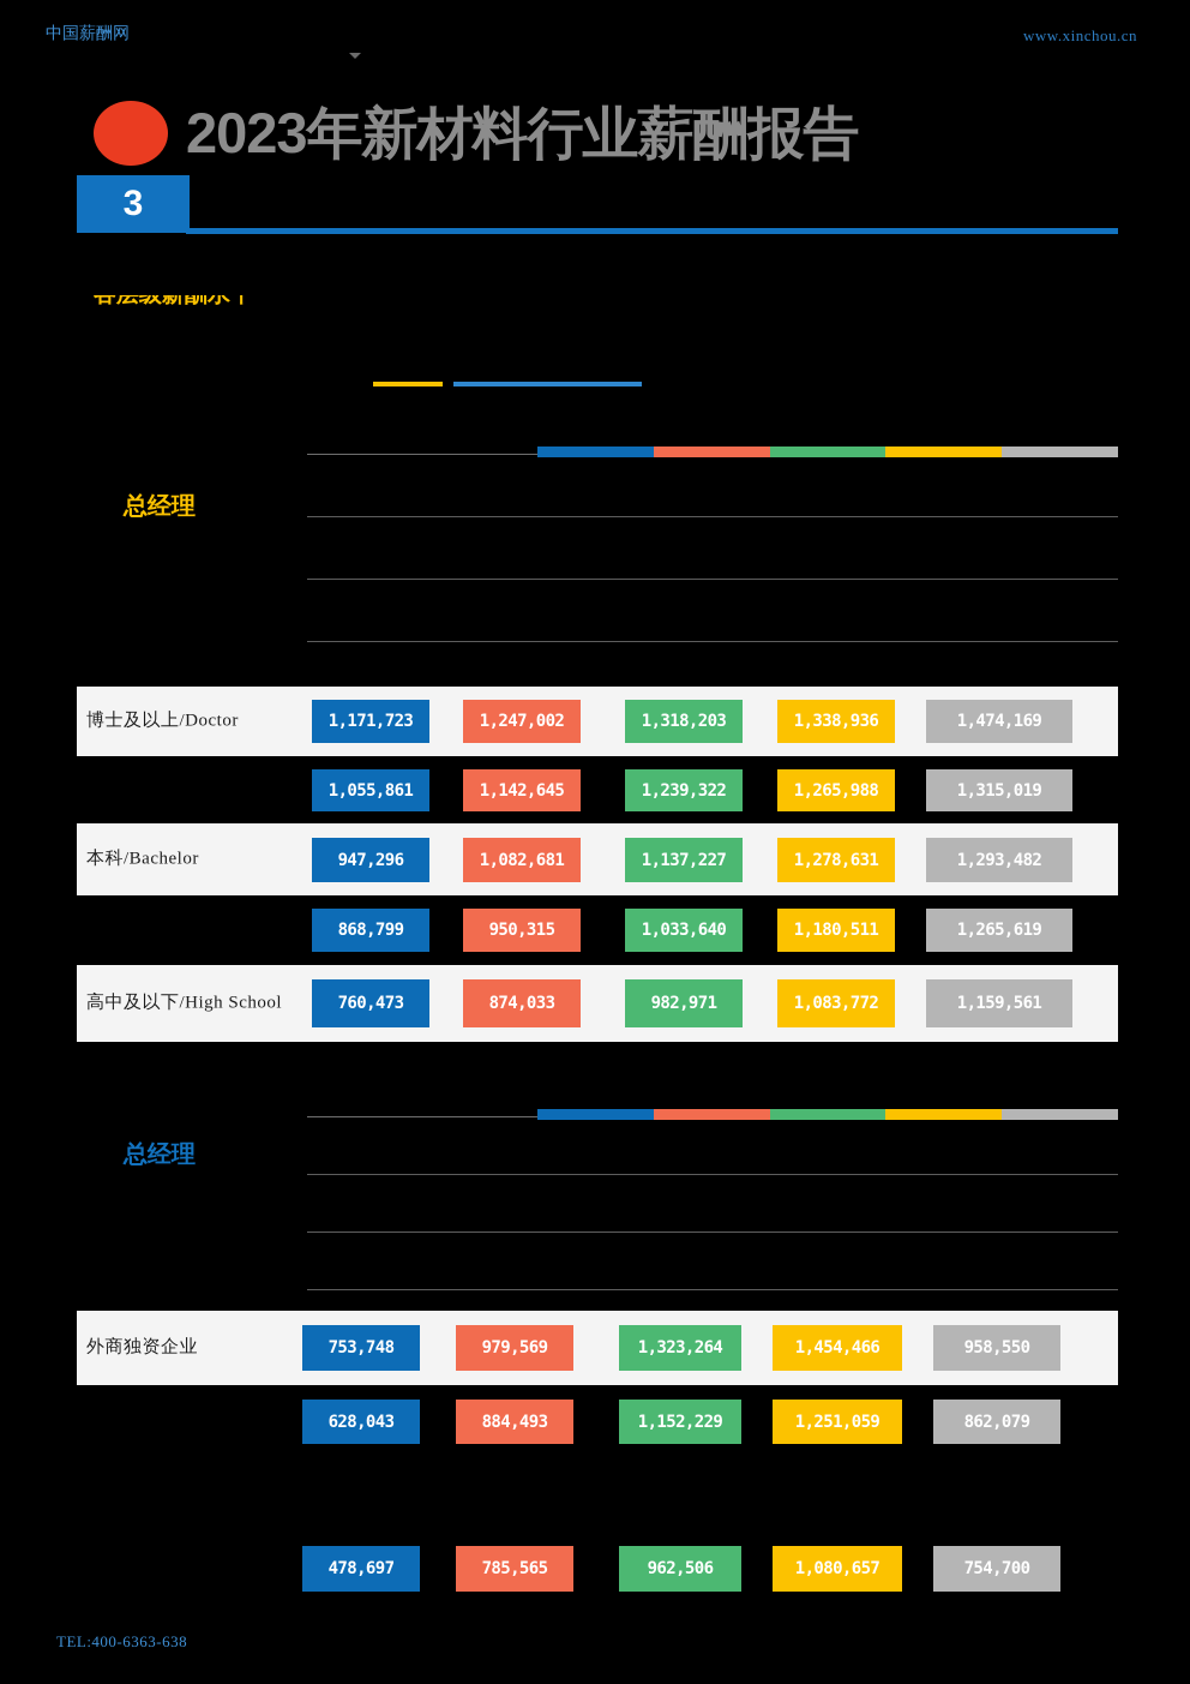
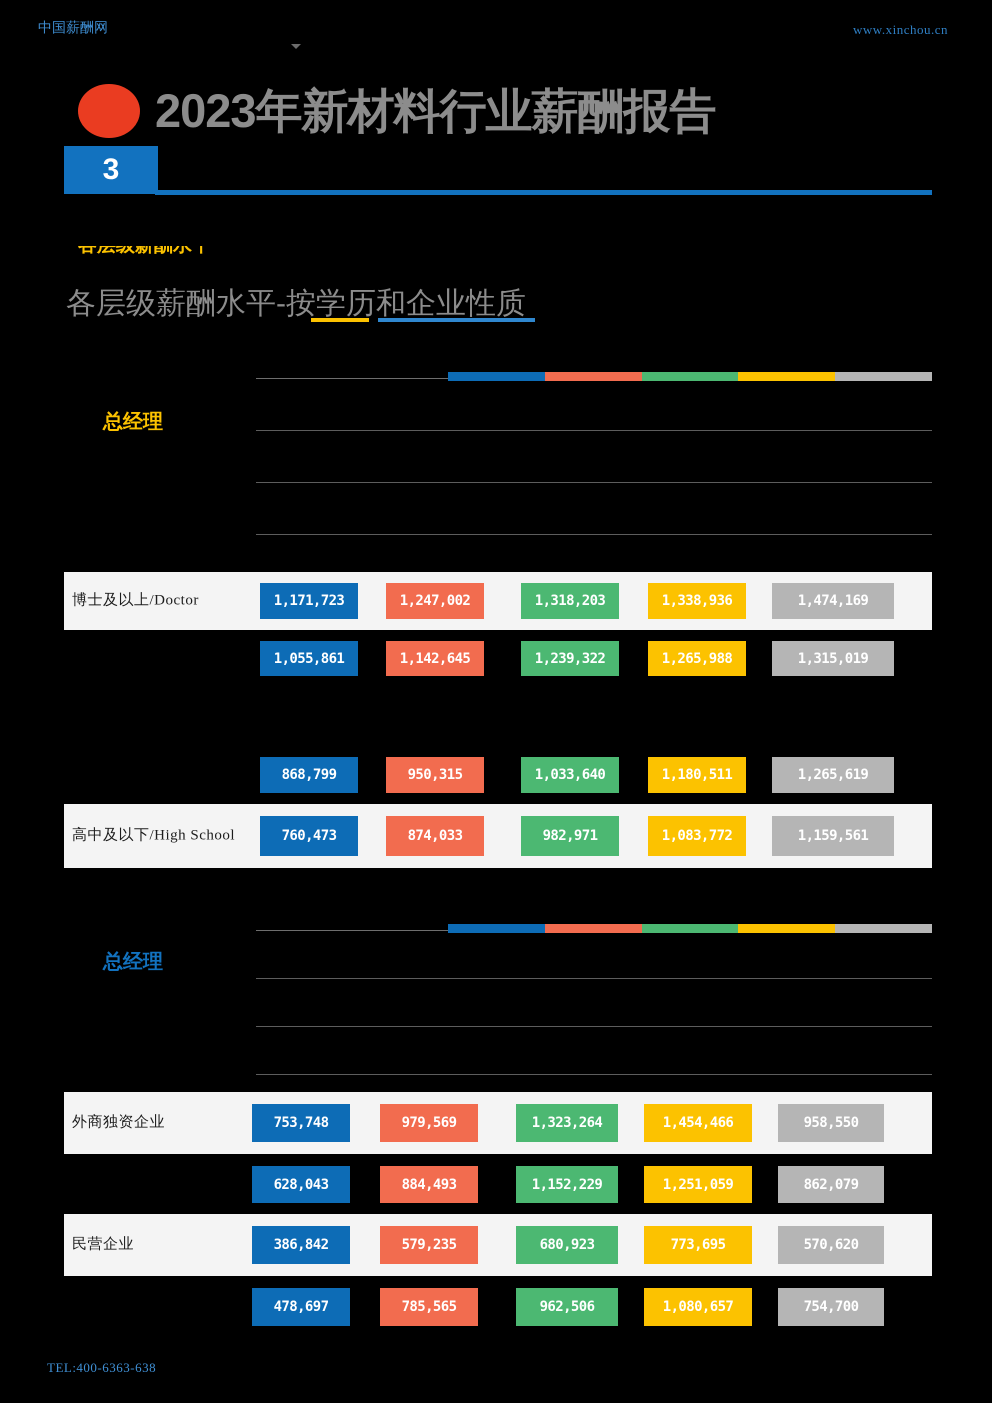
  中国薪酬网
  www.xinchou.cn
  2023年新材料行业薪酬报告
  3
  各层级薪酬水平
+ 各层级薪酬水平-按学历和企业性质
  总经理
  博士及以上/Doctor
  1,171,723
  1,247,002
  1,318,203
  1,338,936
  1,474,169
  1,055,861
  1,142,645
  1,239,322
  1,265,988
  1,315,019
- 本科/Bachelor
- 947,296
- 1,082,681
- 1,137,227
- 1,278,631
- 1,293,482
  868,799
  950,315
  1,033,640
  1,180,511
  1,265,619
  高中及以下/High School
  760,473
  874,033
  982,971
  1,083,772
  1,159,561
  总经理
  外商独资企业
  753,748
  979,569
  1,323,264
  1,454,466
  958,550
  628,043
  884,493
  1,152,229
  1,251,059
  862,079
+ 民营企业
+ 386,842
+ 579,235
+ 680,923
+ 773,695
+ 570,620
  478,697
  785,565
  962,506
  1,080,657
  754,700
  TEL:400-6363-638
